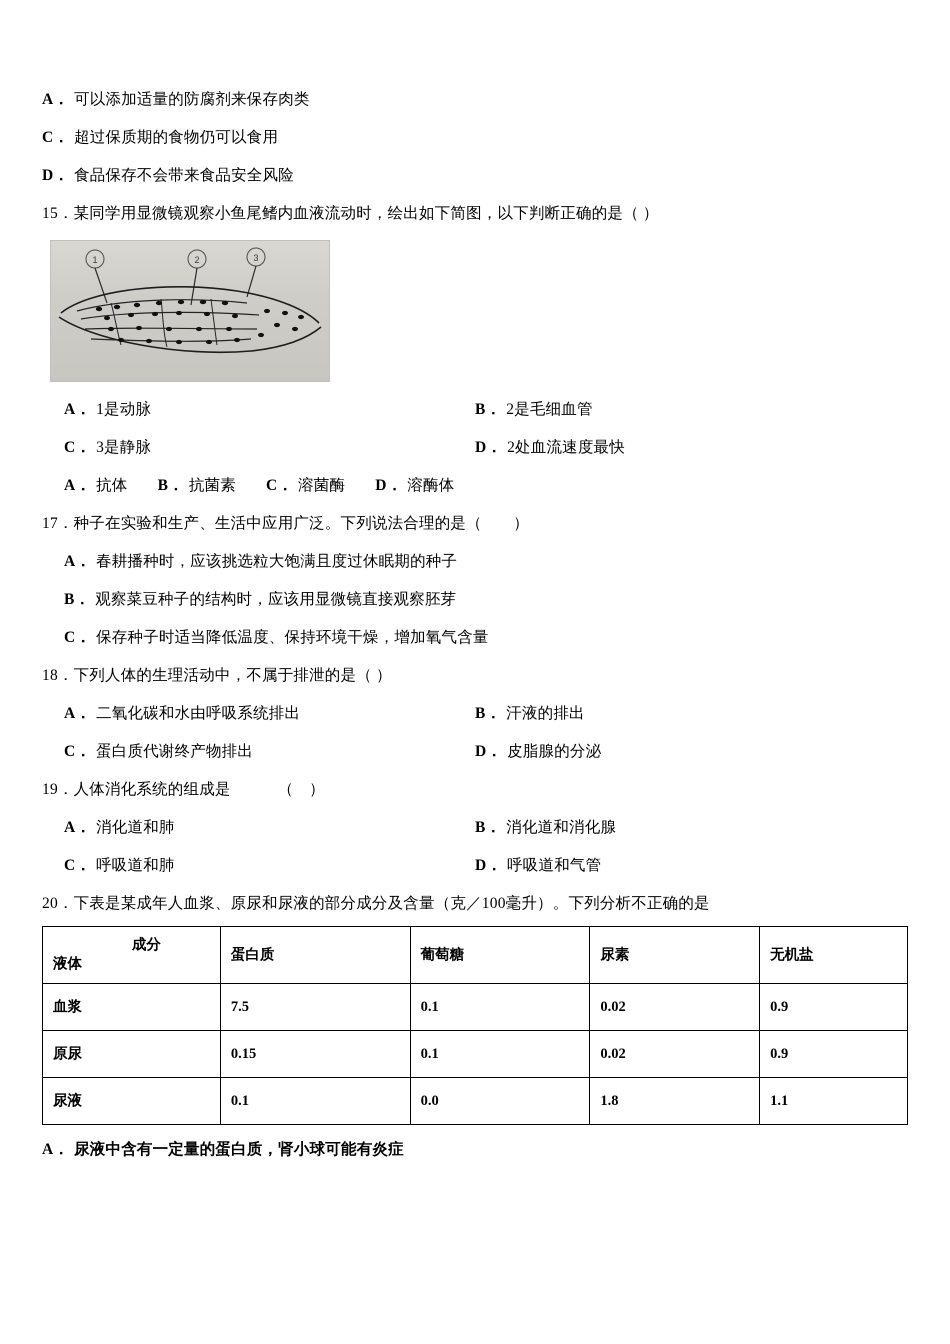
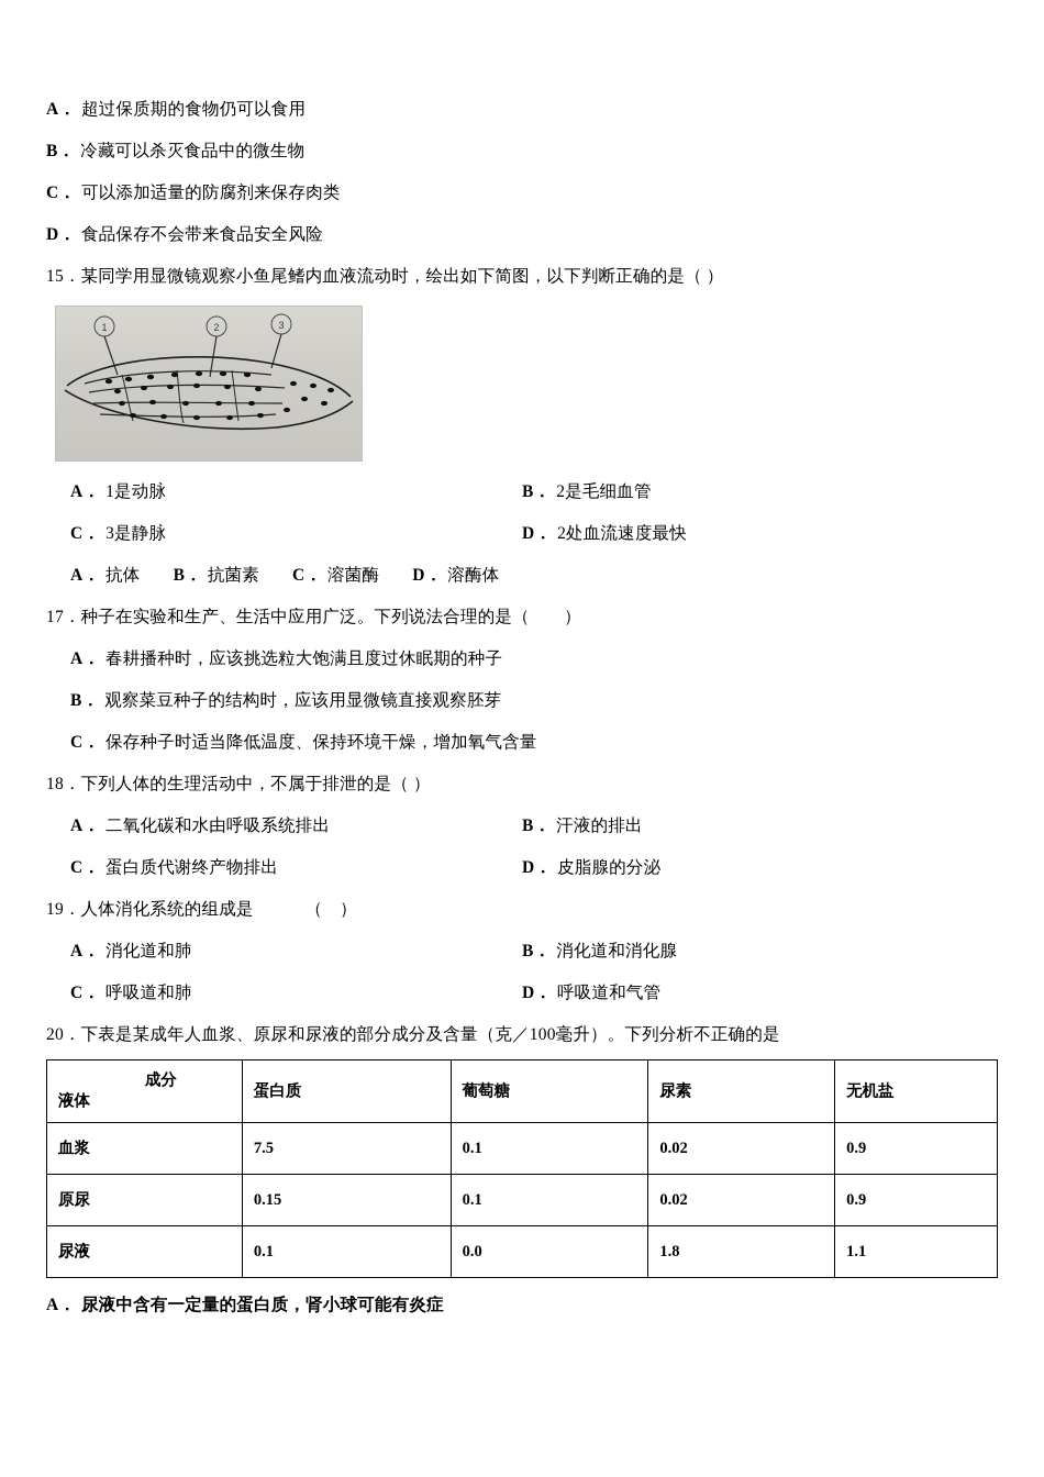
- A． 可以添加适量的防腐剂来保存肉类
+ A． 超过保质期的食物仍可以食用
+ B． 冷藏可以杀灭食品中的微生物
- C． 超过保质期的食物仍可以食用
+ C． 可以添加适量的防腐剂来保存肉类
  D． 食品保存不会带来食品安全风险
  15．某同学用显微镜观察小鱼尾鳍内血液流动时，绘出如下简图，以下判断正确的是（ ）
  1
  2
  3
  A． 1是动脉
  B． 2是毛细血管
  C． 3是静脉
  D． 2处血流速度最快
  A． 抗体 B． 抗菌素 C． 溶菌酶 D． 溶酶体
  17．种子在实验和生产、生活中应用广泛。下列说法合理的是（ ）
  A． 春耕播种时，应该挑选粒大饱满且度过休眠期的种子
  B． 观察菜豆种子的结构时，应该用显微镜直接观察胚芽
  C． 保存种子时适当降低温度、保持环境干燥，增加氧气含量
  18．下列人体的生理活动中，不属于排泄的是（ ）
  A． 二氧化碳和水由呼吸系统排出
  B． 汗液的排出
  C． 蛋白质代谢终产物排出
  D． 皮脂腺的分泌
  19．人体消化系统的组成是 （ ）
  A． 消化道和肺
  B． 消化道和消化腺
  C． 呼吸道和肺
  D． 呼吸道和气管
  20．下表是某成年人血浆、原尿和尿液的部分成分及含量（克／100毫升）。下列分析不正确的是
  成分 液体	蛋白质	葡萄糖	尿素	无机盐
  血浆	7.5	0.1	0.02	0.9
  原尿	0.15	0.1	0.02	0.9
  尿液	0.1	0.0	1.8	1.1
  A． 尿液中含有一定量的蛋白质，肾小球可能有炎症
